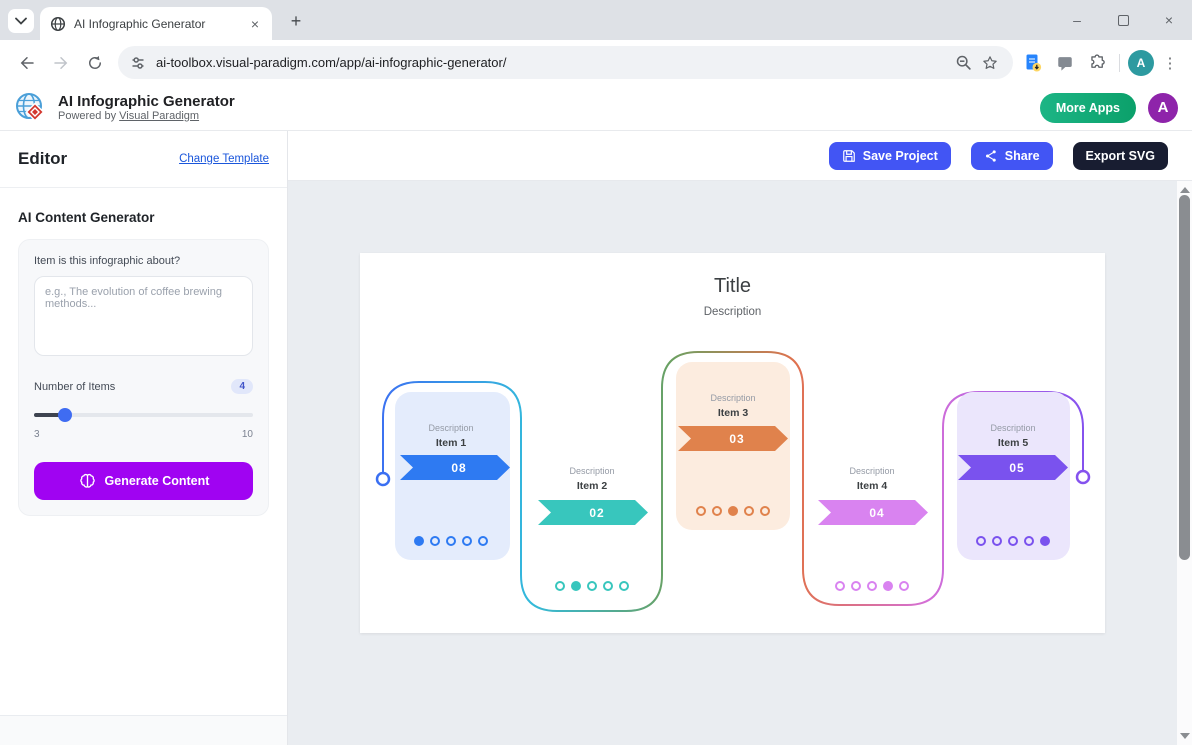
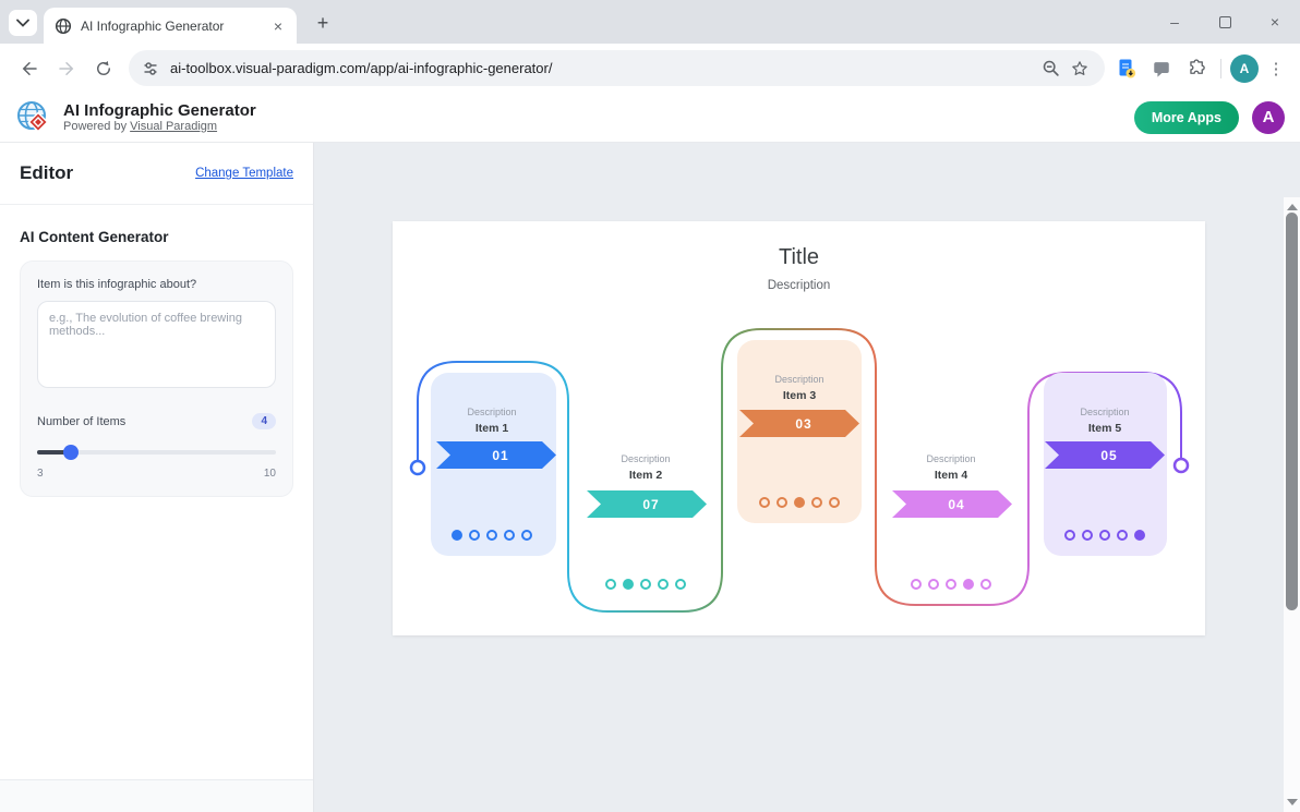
  AI Infographic Generator
  ×
  +
  –
  ×
  ai-toolbox.visual-paradigm.com/app/ai-infographic-generator/
  A
  ⋮
  AI Infographic Generator
  Powered by Visual Paradigm
  More Apps
  A
  Editor
  Change Template
  AI Content Generator
  Item is this infographic about?
  Number of Items
  4
  3
  10
- Generate Content
- Save Project
- Share
- Export SVG
  Title
  Description
  Description
  Item 1
- 08
+ 01
  Description
  Item 2
- 02
+ 07
  Description
  Item 3
  03
  Description
  Item 4
  04
  Description
  Item 5
  05
